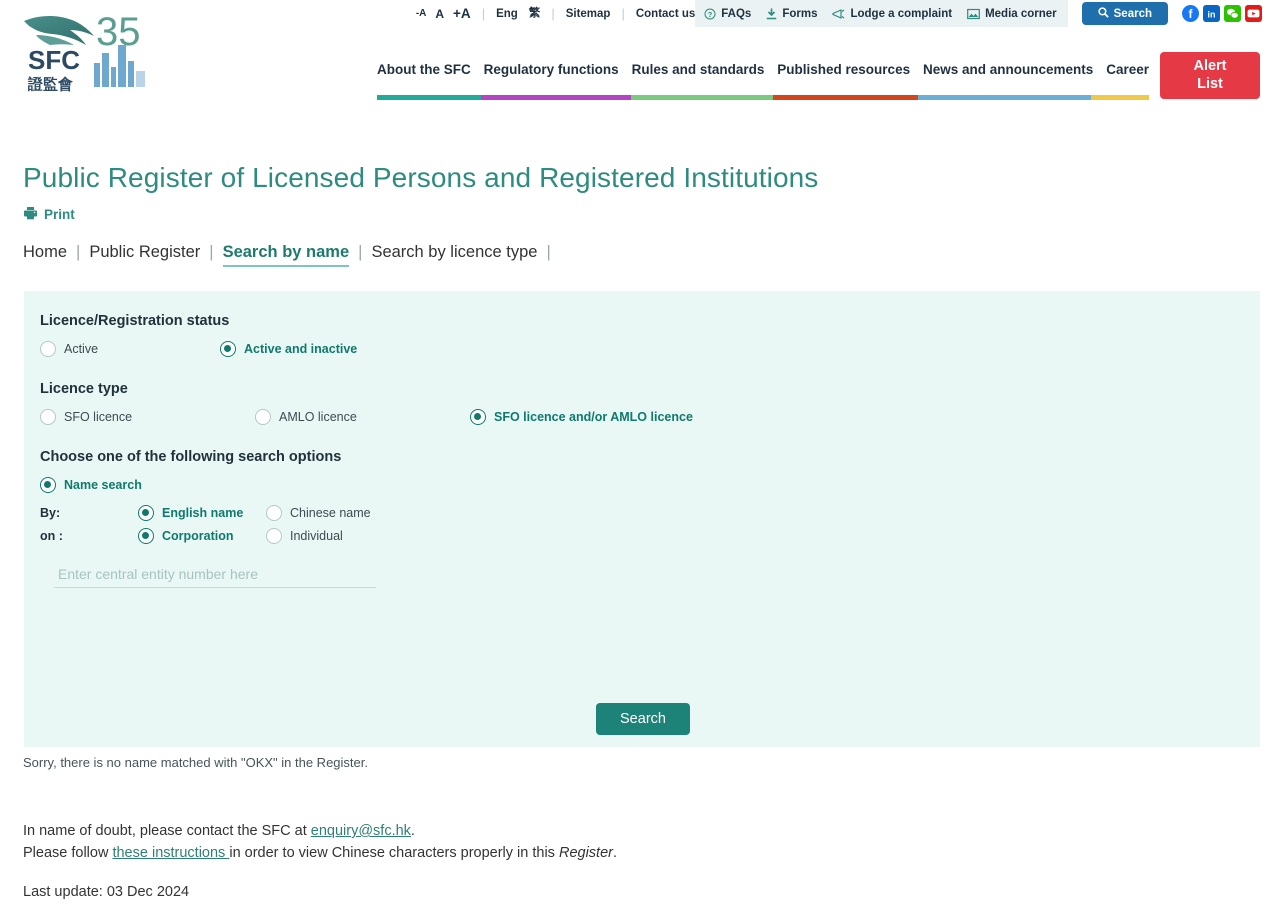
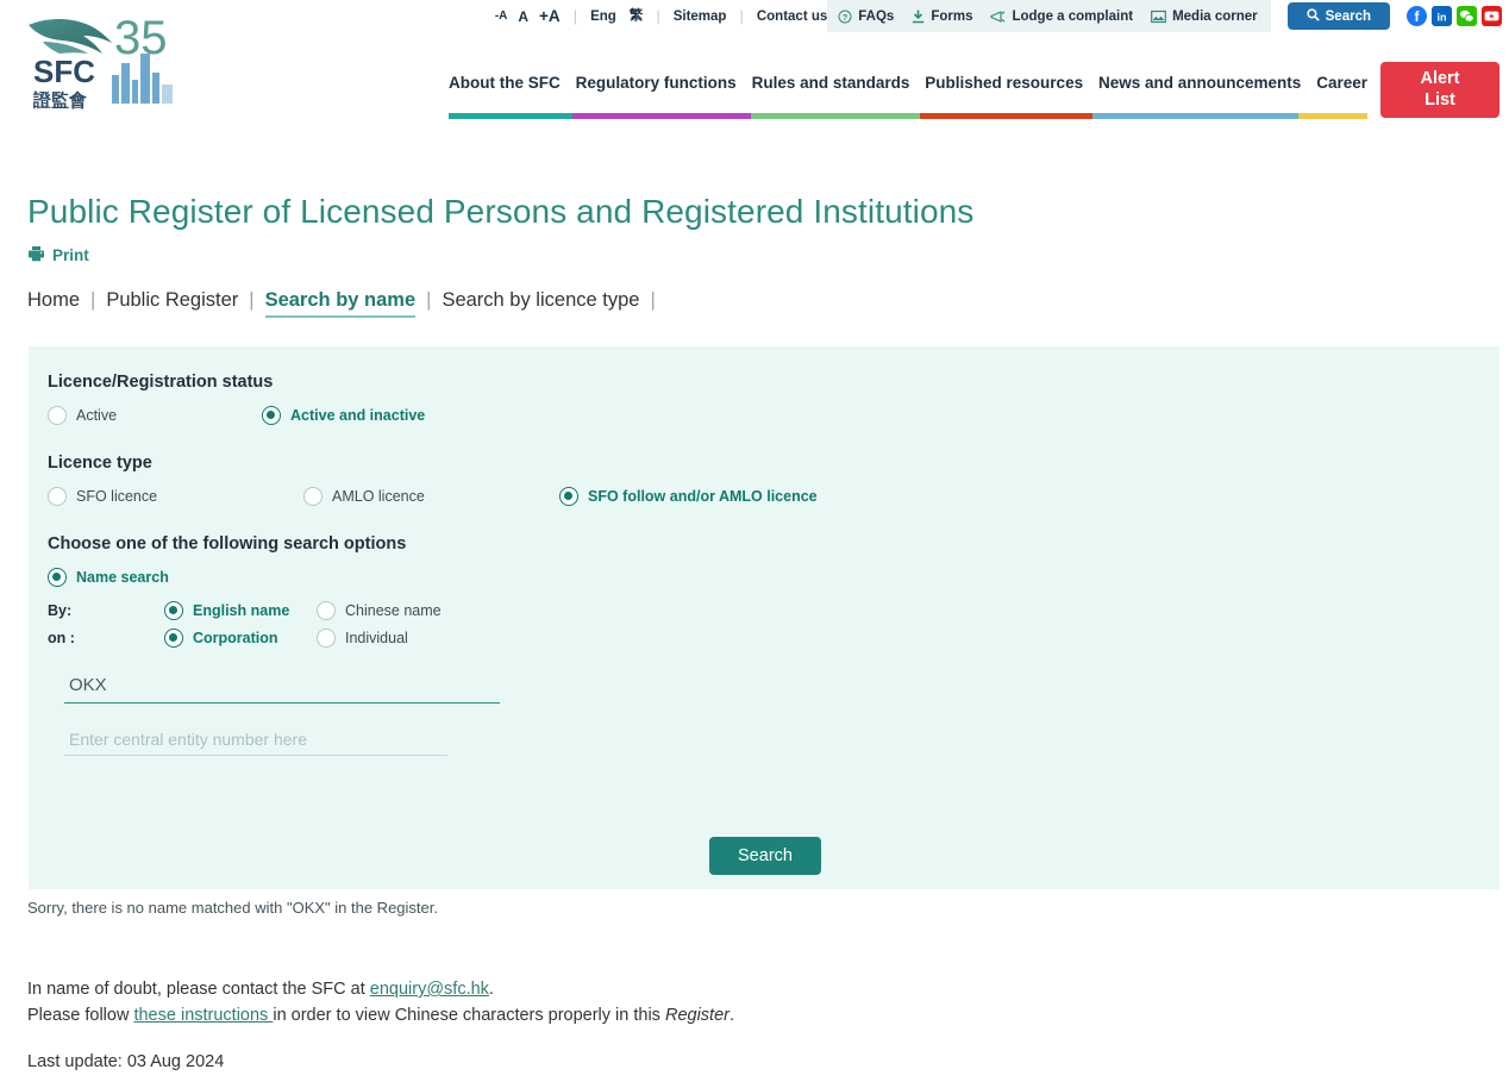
  -A
  A
  +A
  |
  Eng
  繁
  |
  Sitemap
  |
  Contact us
  ?
  FAQs
  Forms
  Lodge a complaint
  Media corner
  Search
  f
  in
  35
  SFC
  證監會
  About the SFC
  Regulatory functions
  Rules and standards
  Published resources
  News and announcements
  Career
  Alert
  List
  Public Register of Licensed Persons and Registered Institutions
  Print
  Home
  |
  Public Register
  |
  Search by name
  |
  Search by licence type
  |
  Licence/Registration status
  Active
  Active and inactive
  Licence type
  SFO licence
  AMLO licence
- SFO licence and/or AMLO licence
+ SFO follow and/or AMLO licence
  Choose one of the following search options
  Name search
  By:
  English name
  Chinese name
  on :
  Corporation
  Individual
+ OKX
  Enter central entity number here
  Search
  Sorry, there is no name matched with "OKX" in the Register.
  In name of doubt, please contact the SFC at enquiry@sfc.hk.
  Please follow these instructions in order to view Chinese characters properly in this Register.
- Last update: 03 Dec 2024
+ Last update: 03 Aug 2024
